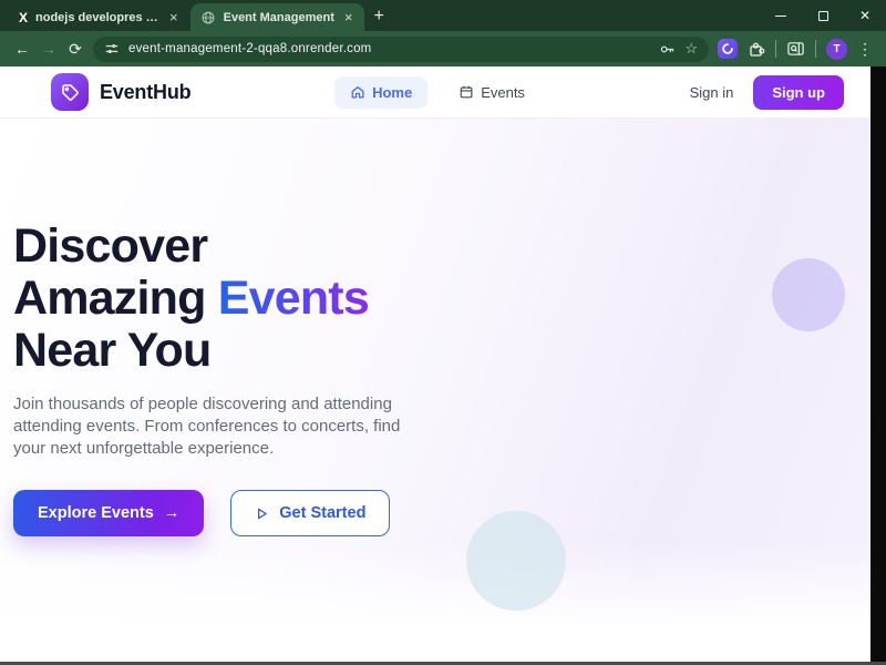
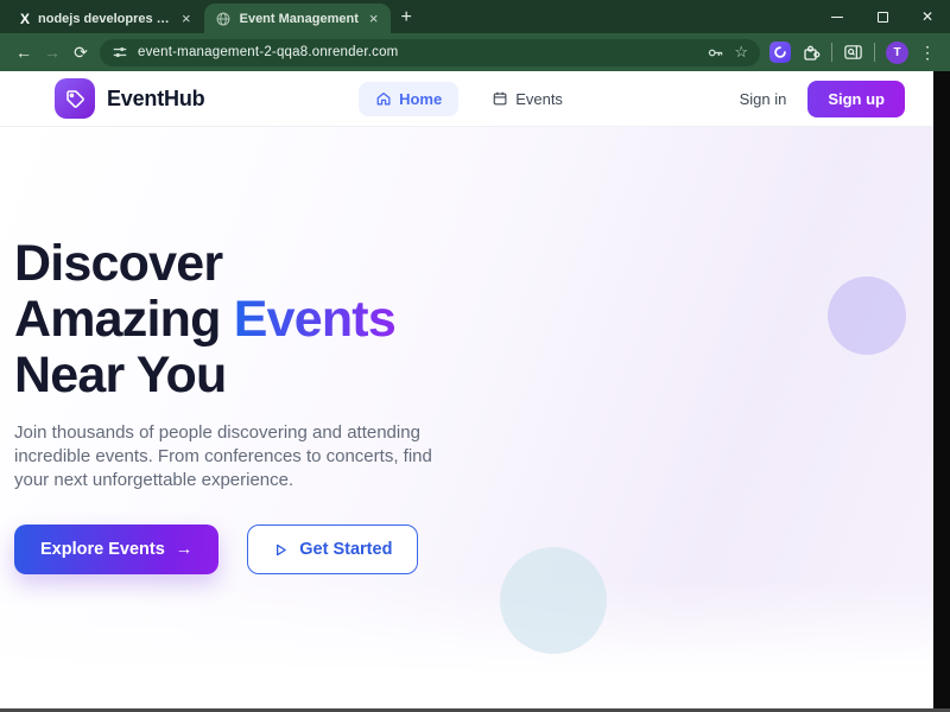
  X
  nodejs developres - S
  ×
  Event Management
  ×
  +
  ✕
  ←
  →
  ⟳
  event-management-2-qqa8.onrender.com
  ☆
  T
  ⋮
  EventHub
  Home
  Events
  Sign in
  Sign up
  Discover
  Amazing Events
  Near You
- Join thousands of people discovering and attending attending events. From conferences to concerts, find your next unforgettable experience.
+ Join thousands of people discovering and attending incredible events. From conferences to concerts, find your next unforgettable experience.
  Explore Events
  →
  Get Started
